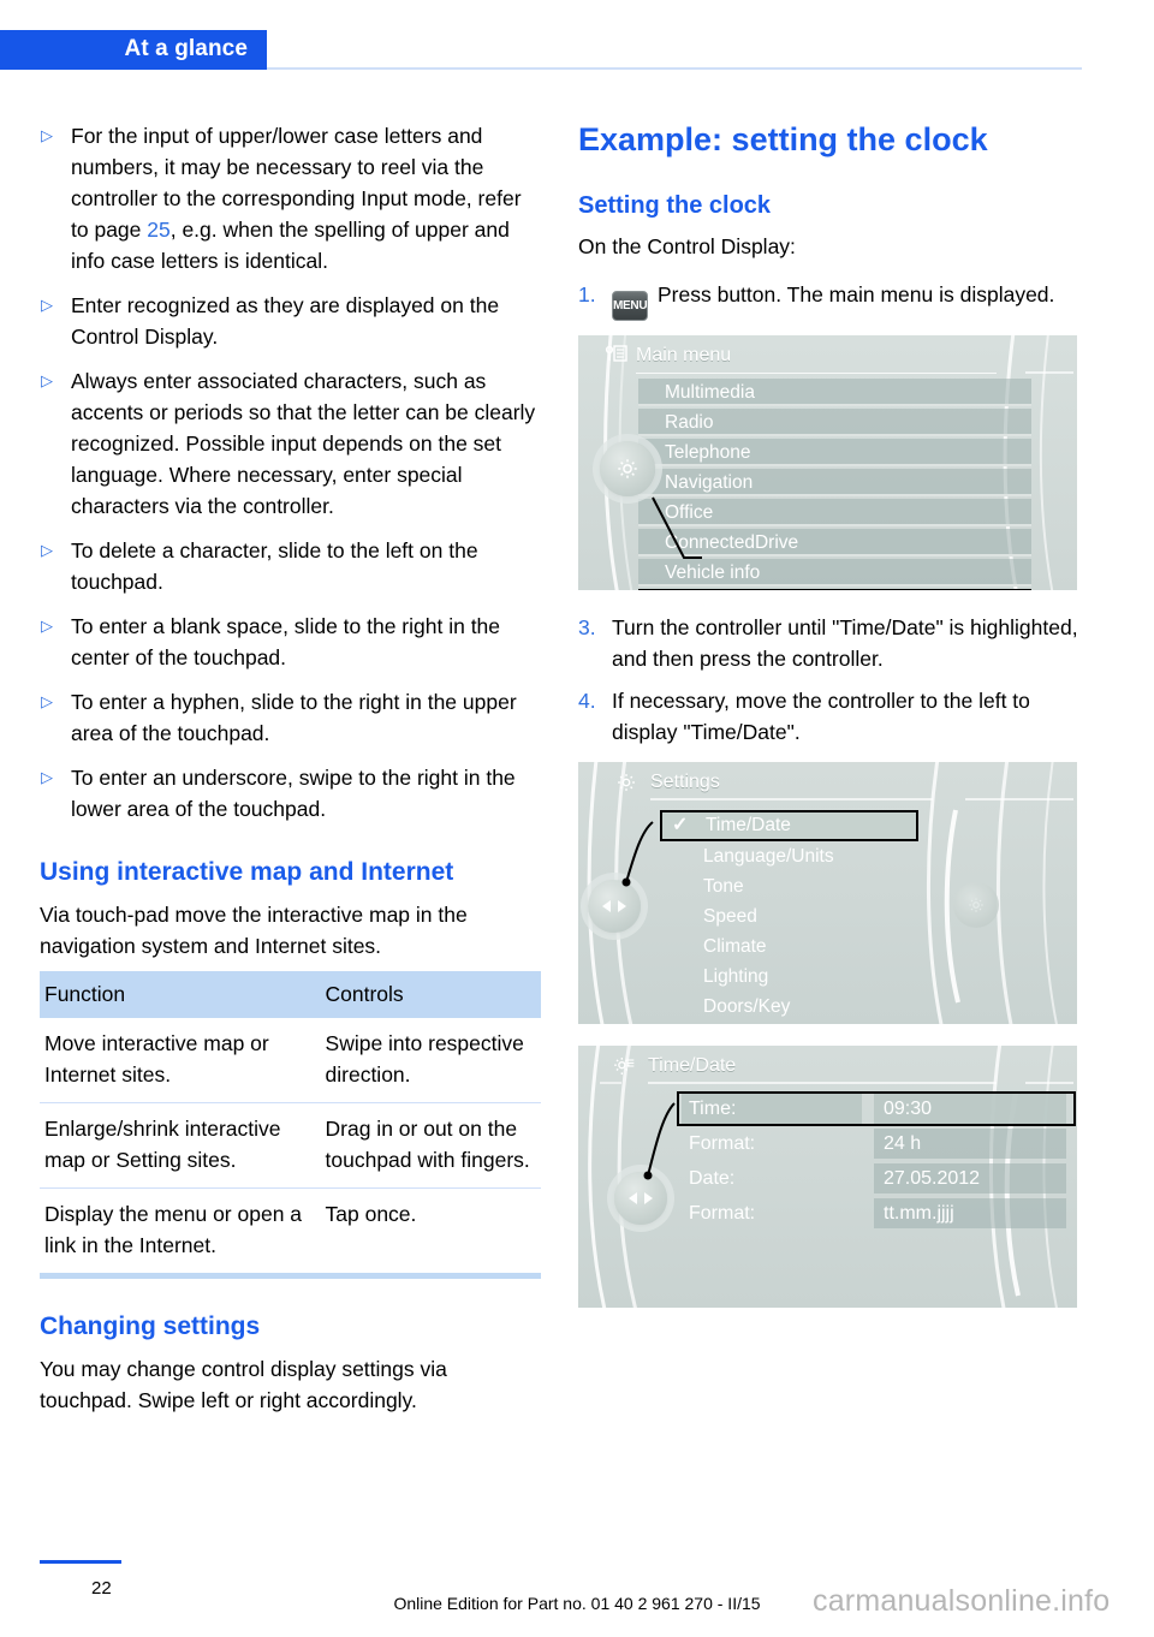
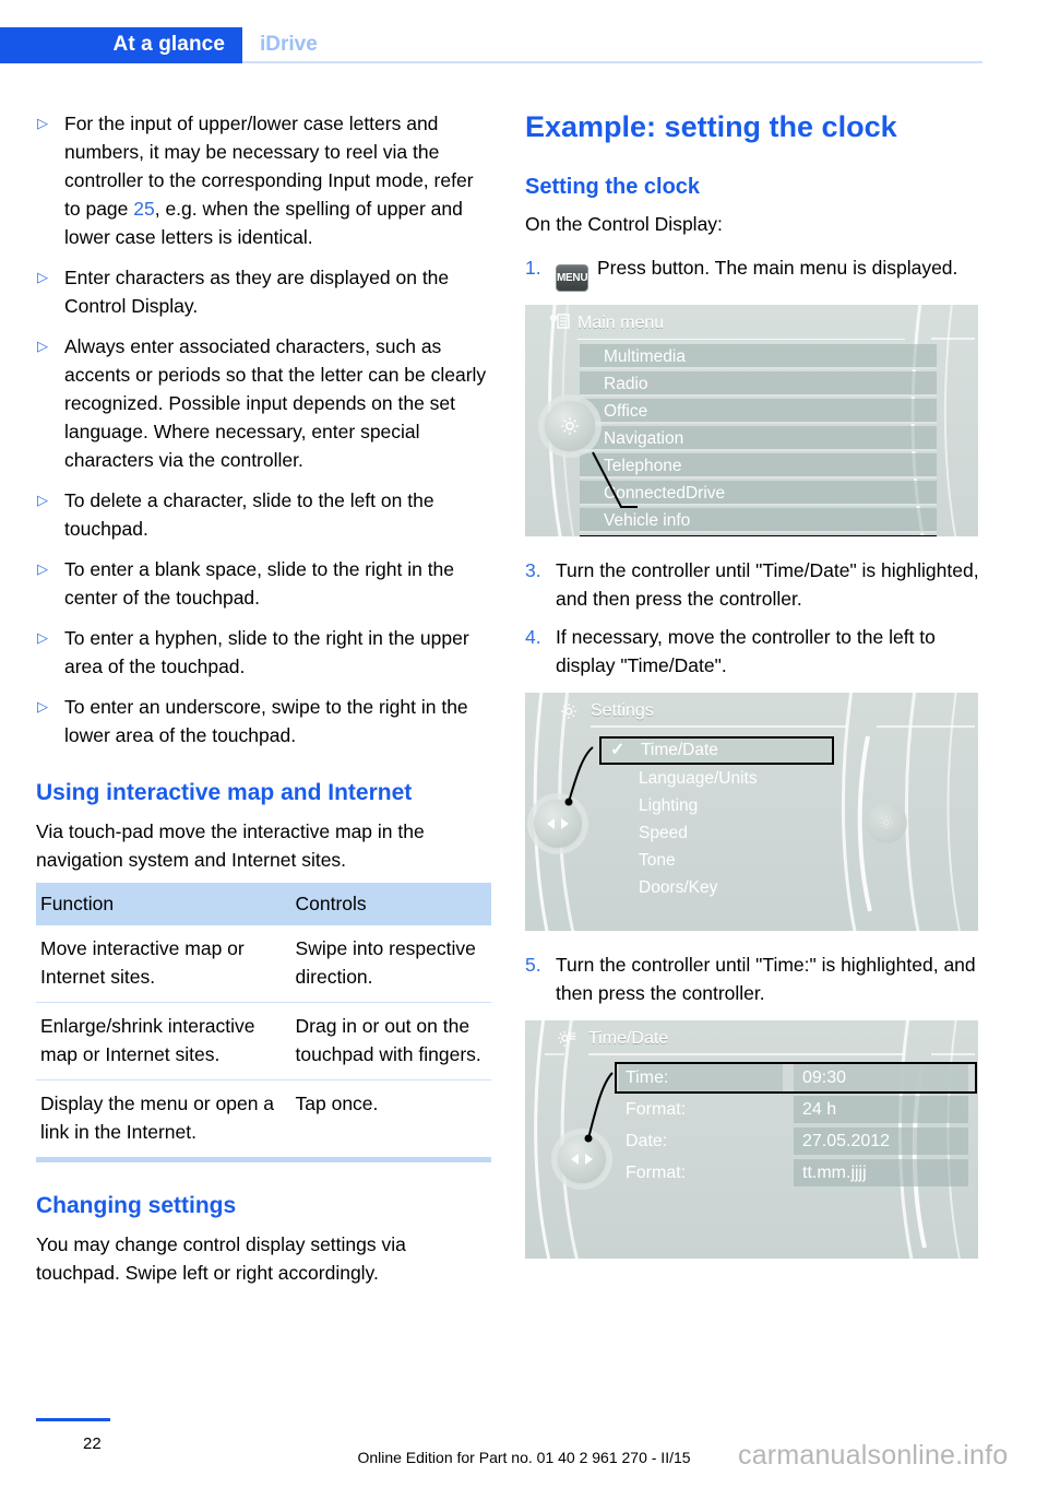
  At a glance
+ iDrive
  ▷
- For the input of upper/lower case letters and numbers, it may be necessary to reel via the controller to the corresponding Input mode, refer to page 25, e.g. when the spelling of upper and info case letters is identical.
+ For the input of upper/lower case letters and numbers, it may be necessary to reel via the controller to the corresponding Input mode, refer to page 25, e.g. when the spelling of upper and lower case letters is identical.
  ▷
- Enter recognized as they are displayed on the Control Display.
+ Enter characters as they are displayed on the Control Display.
  ▷
  Always enter associated characters, such as accents or periods so that the letter can be clearly recognized. Possible input depends on the set language. Where necessary, enter special characters via the controller.
  ▷
  To delete a character, slide to the left on the touchpad.
  ▷
  To enter a blank space, slide to the right in the center of the touchpad.
  ▷
  To enter a hyphen, slide to the right in the upper area of the touchpad.
  ▷
  To enter an underscore, swipe to the right in the lower area of the touchpad.
  Using interactive map and Internet
  Via touch-pad move the interactive map in the navigation system and Internet sites.
  Function	Controls
  Move interactive map or Internet sites.	Swipe into respective direction.
- Enlarge/shrink interactive map or Setting sites.	Drag in or out on the touchpad with fingers.
+ Enlarge/shrink interactive map or Internet sites.	Drag in or out on the touchpad with fingers.
  Display the menu or open a link in the Internet.	Tap once.
  Changing settings
  You may change control display settings via touchpad. Swipe left or right accordingly.
  Example: setting the clock
  Setting the clock
  On the Control Display:
  1.
  MENUPress button. The main menu is displayed.
  Main menu
  Multimedia
  Radio
- Telephone
+ Office
  Navigation
- Office
+ Telephone
  ConnectedDrive
  Vehicle info
  3.
  Turn the controller until "Time/Date" is highlighted, and then press the controller.
  4.
  If necessary, move the controller to the left to display "Time/Date".
  Settings
  ✓
  Time/Date
  Language/Units
- Tone
+ Lighting
  Speed
- Climate
- Lighting
+ Tone
  Doors/Key
+ 5.
+ Turn the controller until "Time:" is highlighted, and then press the controller.
  Time/Date
  Time:
  09:30
  Format:
  24 h
  Date:
  27.05.2012
  Format:
  tt.mm.jjjj
  22
  Online Edition for Part no. 01 40 2 961 270 - II/15
  carmanualsonline.info
